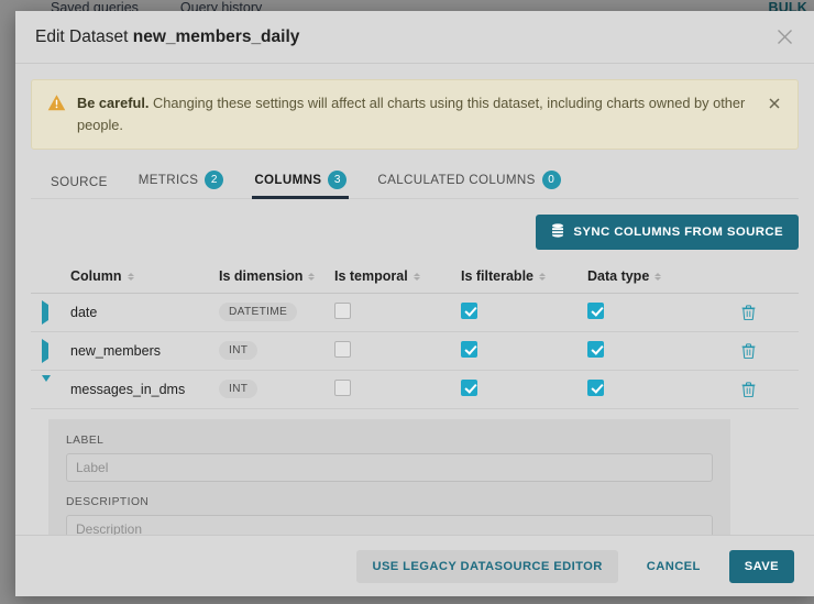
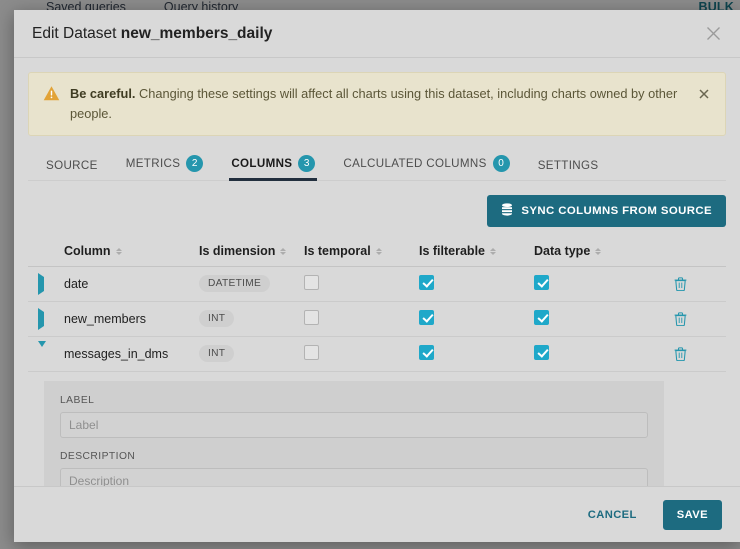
  Saved queries
  Query history
  BULK
  Edit Dataset new_members_daily
  Be careful. Changing these settings will affect all charts using this dataset, including charts owned by other people.
  SOURCE
  METRICS
  2
  COLUMNS
  3
  CALCULATED COLUMNS
  0
+ SETTINGS
  SYNC COLUMNS FROM SOURCE
  Column
  Is dimension
  Is temporal
  Is filterable
  Data type
  date
  DATETIME
  new_members
  INT
  messages_in_dms
  INT
  LABEL
  Label
  DESCRIPTION
  Description
- USE LEGACY DATASOURCE EDITOR
  CANCEL
  SAVE
